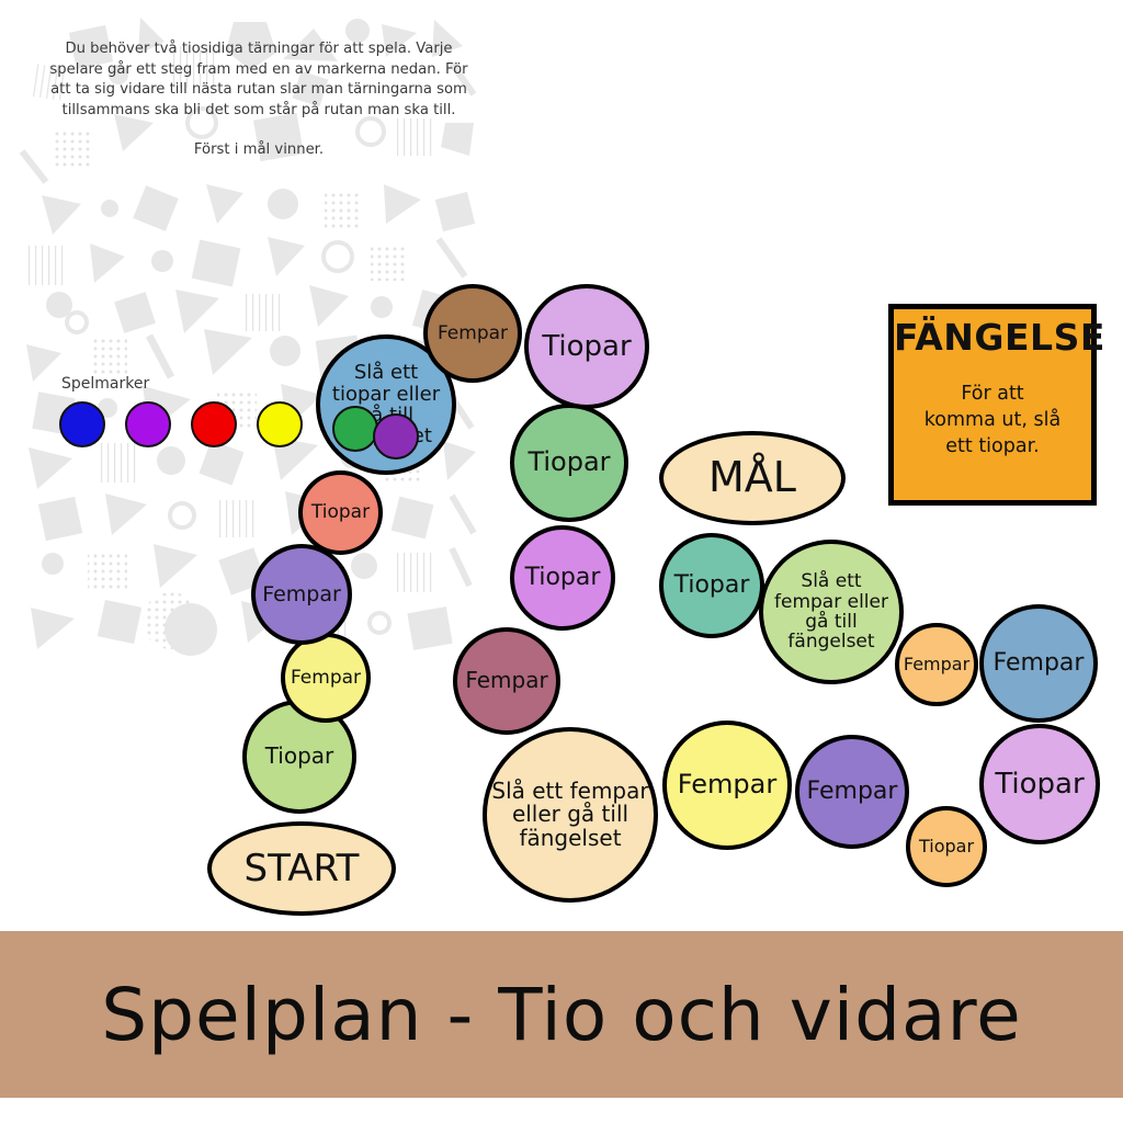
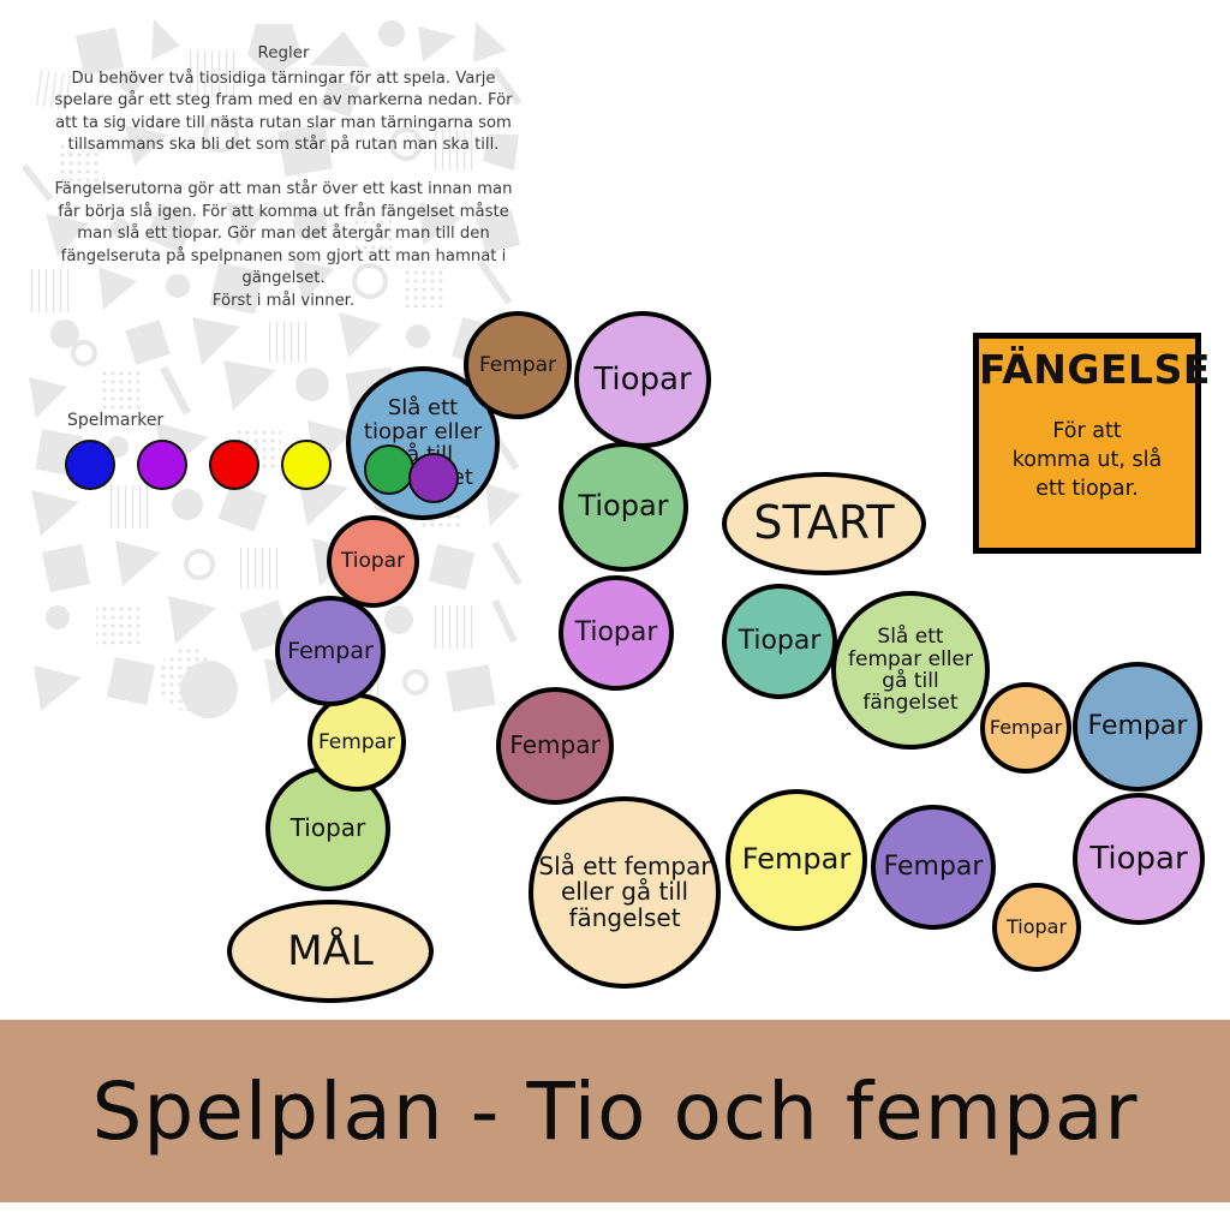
+ Regler
  Du behöver två tiosidiga tärningar för att spela. Varje spelare går ett steg fram med en av markerna nedan. För att ta sig vidare till nästa rutan slar man tärningarna som tillsammans ska bli det som står på rutan man ska till.
+ Fängelserutorna gör att man står över ett kast innan man får börja slå igen. För att komma ut från fängelset måste man slå ett tiopar. Gör man det återgår man till den fängelseruta på spelpnanen som gjort att man hamnat i gängelset.
  Först i mål vinner.
  Spelmarker
  FÄNGELSE
  För att
  komma ut, slå
  ett tiopar.
- START
+ MÅL
  Tiopar
  Fempar
  Fempar
  Tiopar
  Fempar
  Tiopar
  Tiopar
  Tiopar
  Fempar
  Slå ett fempar eller gå till fängelset
  Fempar
  Fempar
  Tiopar
  Tiopar
  Fempar
  Fempar
  Slå ett fempar eller gå till fängelset
  Tiopar
- MÅL
+ START
- Spelplan - Tio och vidare
+ Spelplan - Tio och fempar
